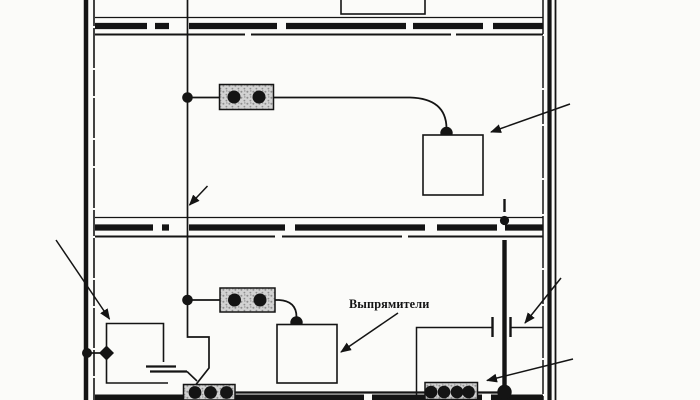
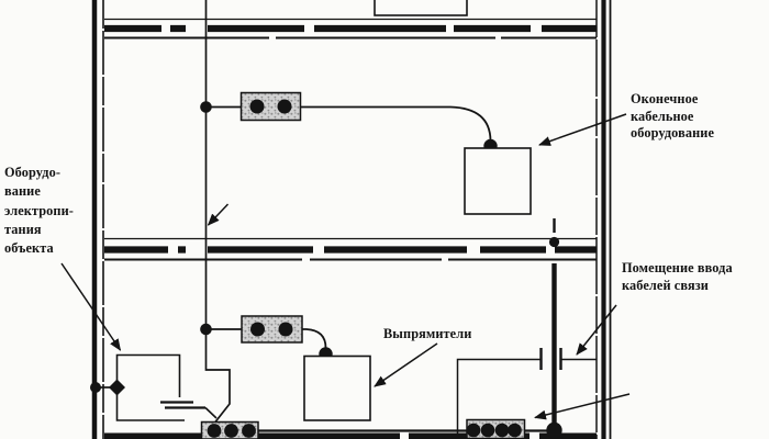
+ Оборудо-
+ вание
+ электропи-
+ тания
+ объекта
+ Оконечное
+ кабельное
+ оборудование
+ Помещение ввода
+ кабелей связи
  Выпрямители
